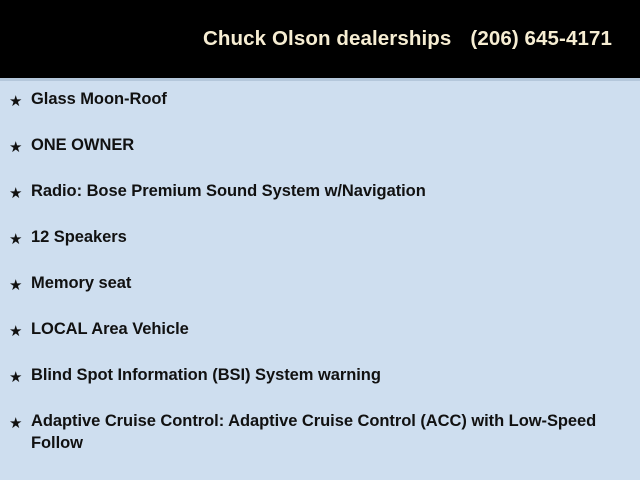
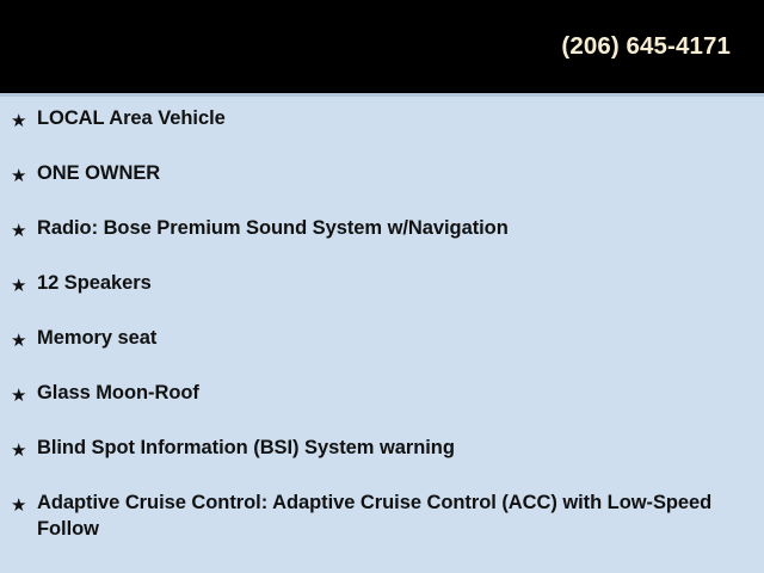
- Chuck Olson dealerships
  (206) 645-4171
  ★
- Glass Moon-Roof
+ LOCAL Area Vehicle
  ★
  ONE OWNER
  ★
  Radio: Bose Premium Sound System w/Navigation
  ★
  12 Speakers
  ★
  Memory seat
  ★
- LOCAL Area Vehicle
+ Glass Moon-Roof
  ★
  Blind Spot Information (BSI) System warning
  ★
  Adaptive Cruise Control: Adaptive Cruise Control (ACC) with Low-Speed Follow
